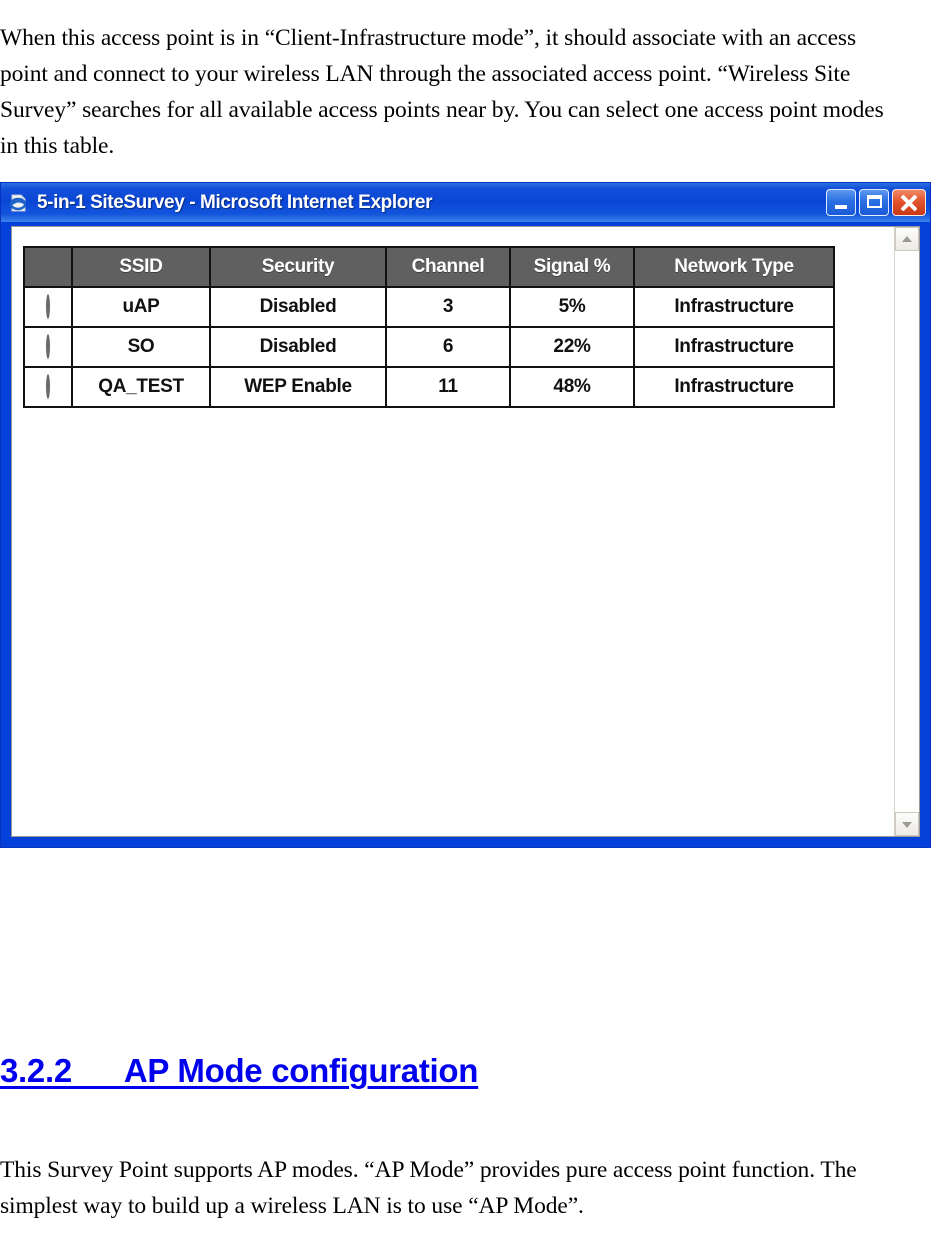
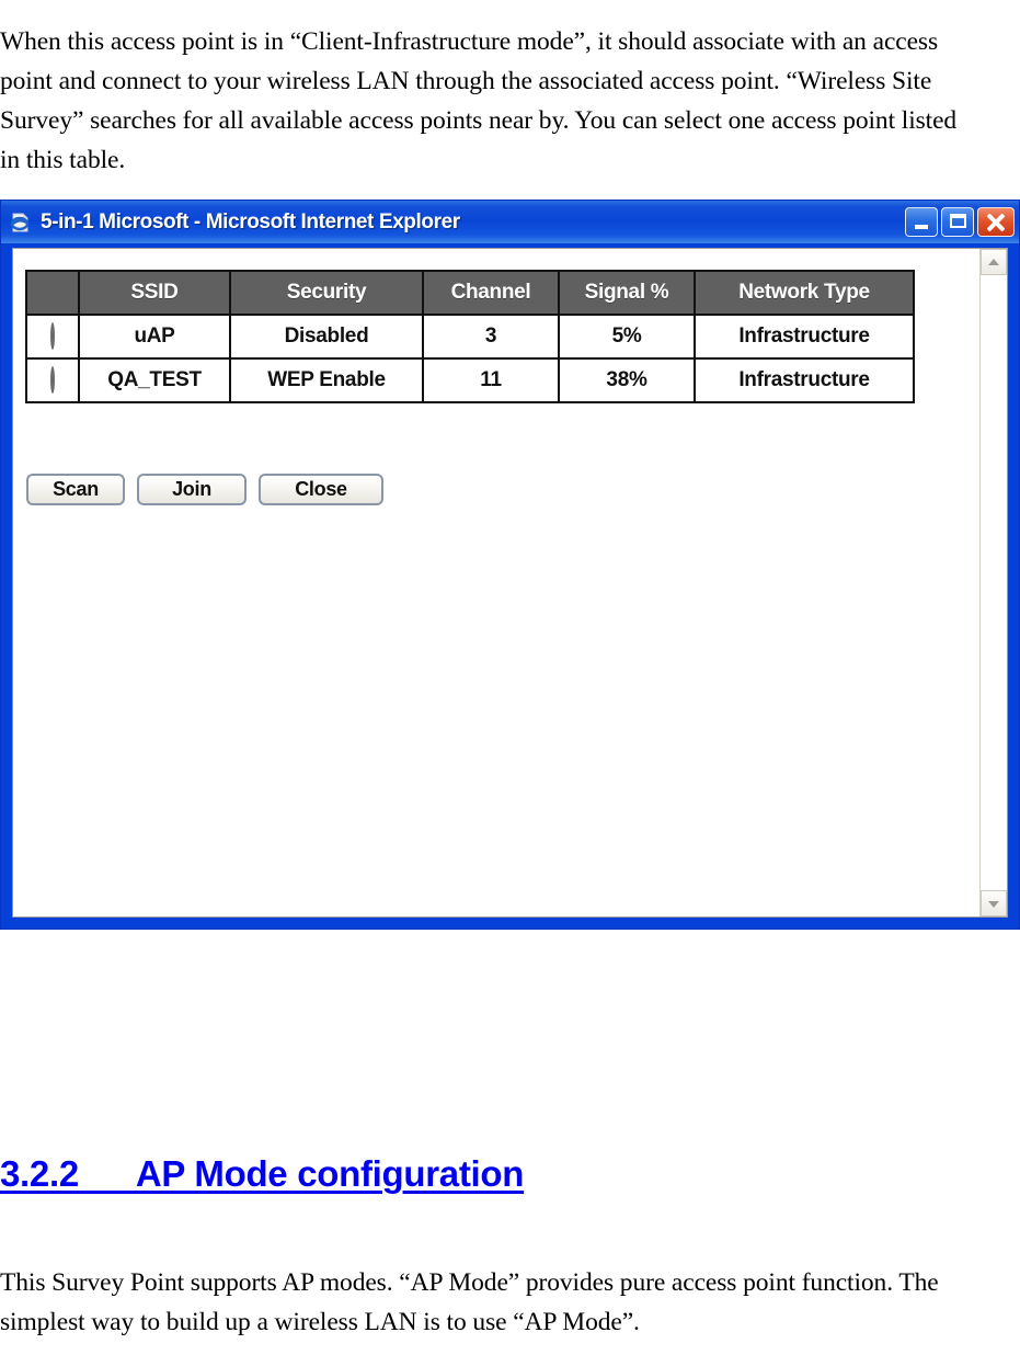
- When this access point is in “Client-Infrastructure mode”, it should associate with an access point and connect to your wireless LAN through the associated access point. “Wireless Site Survey” searches for all available access points near by. You can select one access point modes in this table.
+ When this access point is in “Client-Infrastructure mode”, it should associate with an access point and connect to your wireless LAN through the associated access point. “Wireless Site Survey” searches for all available access points near by. You can select one access point listed in this table.
- 5-in-1 SiteSurvey - Microsoft Internet Explorer
+ 5-in-1 Microsoft - Microsoft Internet Explorer
  	SSID	Security	Channel	Signal %	Network Type
  	uAP	Disabled	3	5%	Infrastructure
- 	SO	Disabled	6	22%	Infrastructure
- 	QA_TEST	WEP Enable	11	48%	Infrastructure
+ 	QA_TEST	WEP Enable	11	38%	Infrastructure
+ Scan
+ Join
+ Close
  3.2.2 AP Mode configuration
  This Survey Point supports AP modes. “AP Mode” provides pure access point function. The simplest way to build up a wireless LAN is to use “AP Mode”.
